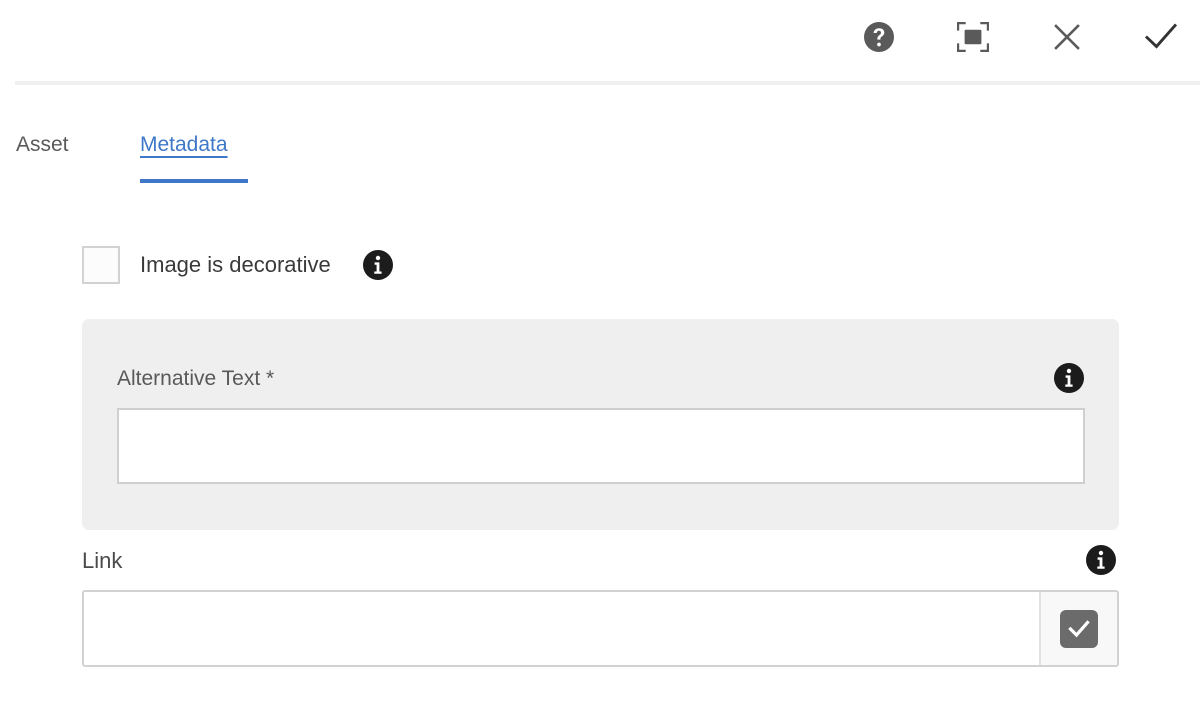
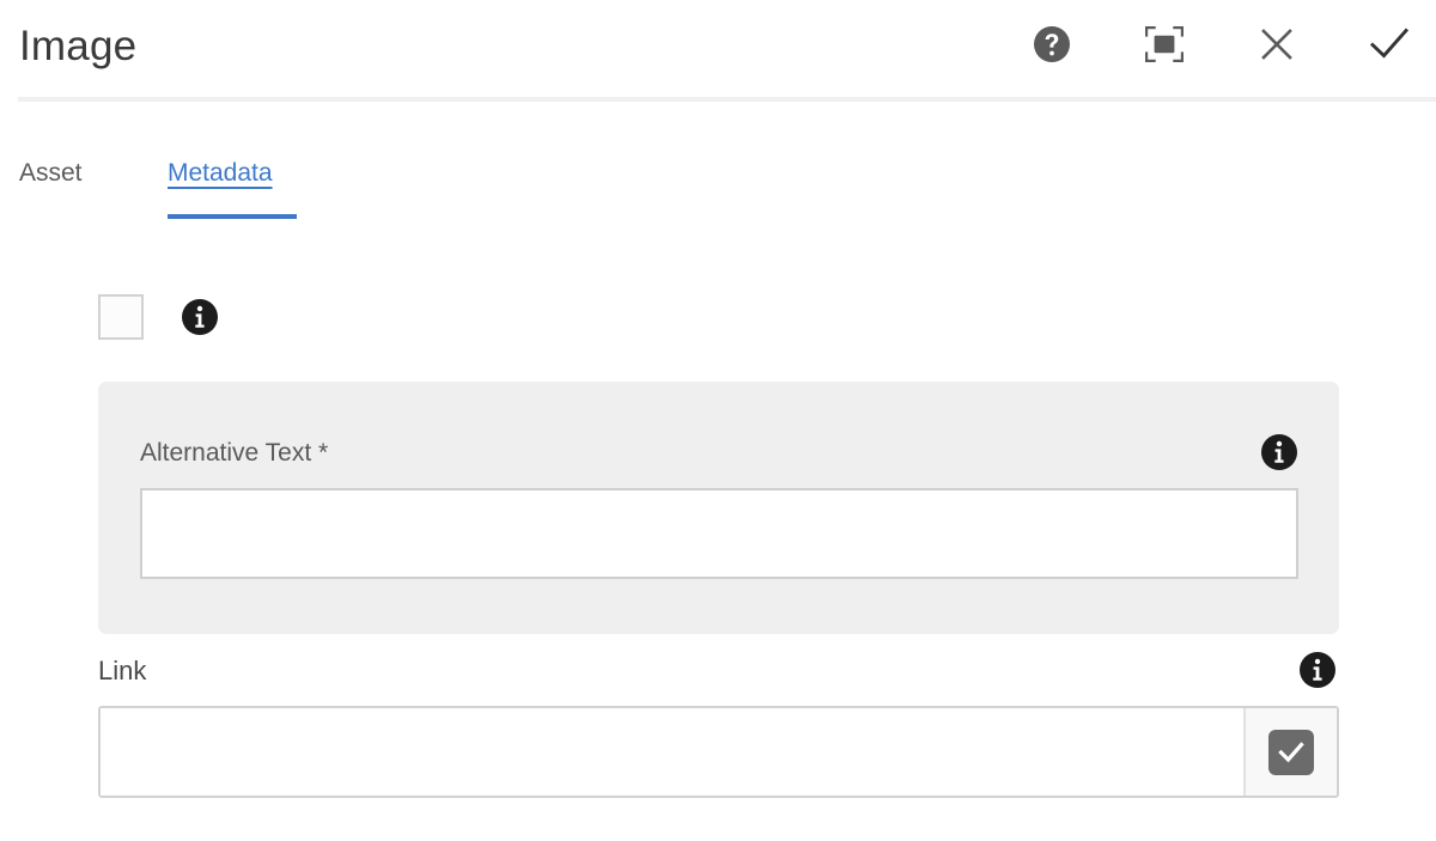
+ Image
  Asset
  Metadata
- Image is decorative
  Alternative Text *
  Link
